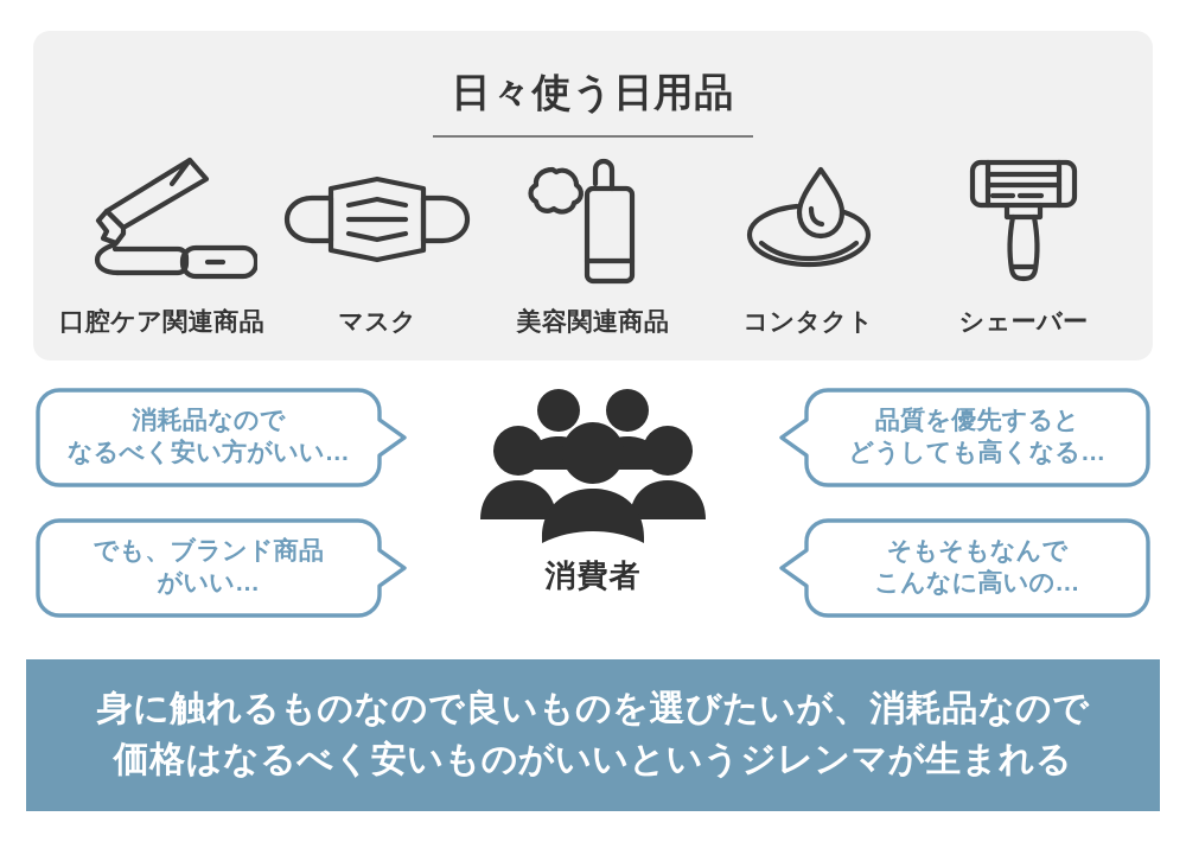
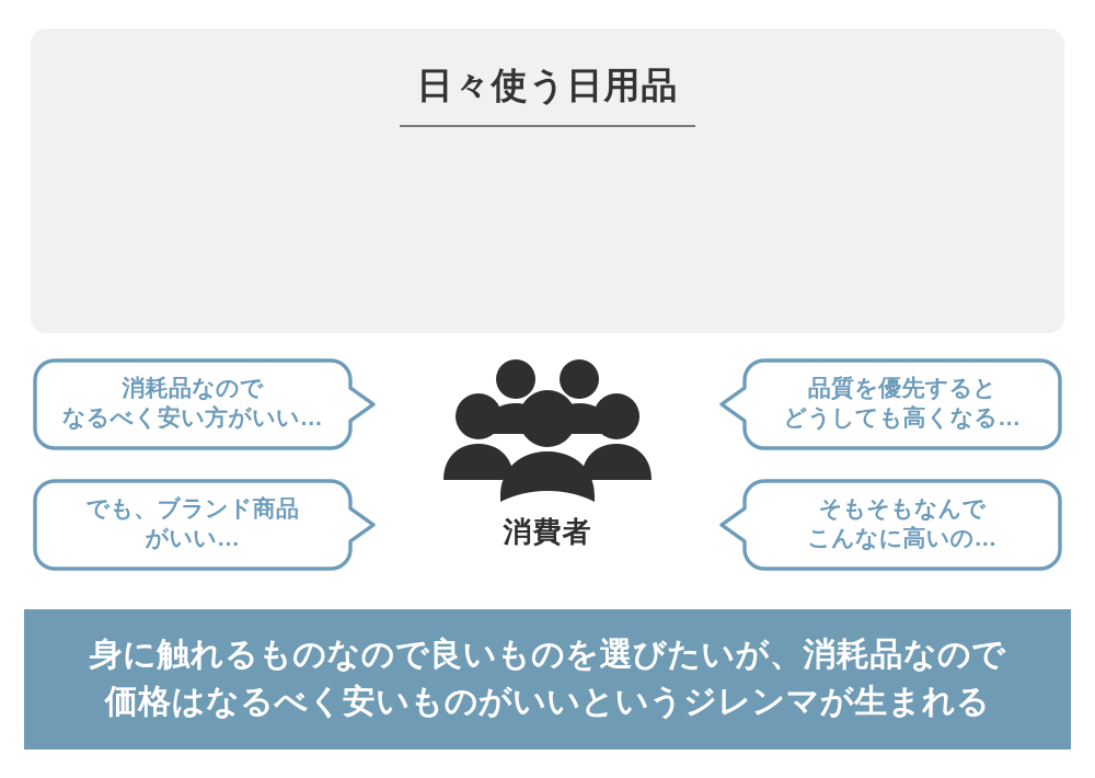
  日々使う日用品
- 口腔ケア関連商品
- マスク
- 美容関連商品
- コンタクト
- シェーバー
  消耗品なので
  なるべく安い方がいい…
  でも、ブランド商品
  がいい…
  品質を優先すると
  どうしても高くなる…
  そもそもなんで
  こんなに高いの…
  消費者
  身に触れるものなので良いものを選びたいが、消耗品なので
  価格はなるべく安いものがいいというジレンマが生まれる
